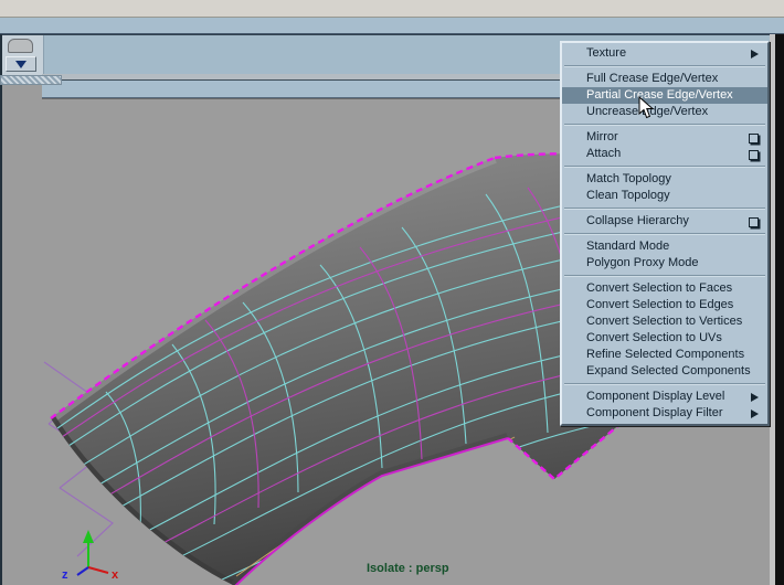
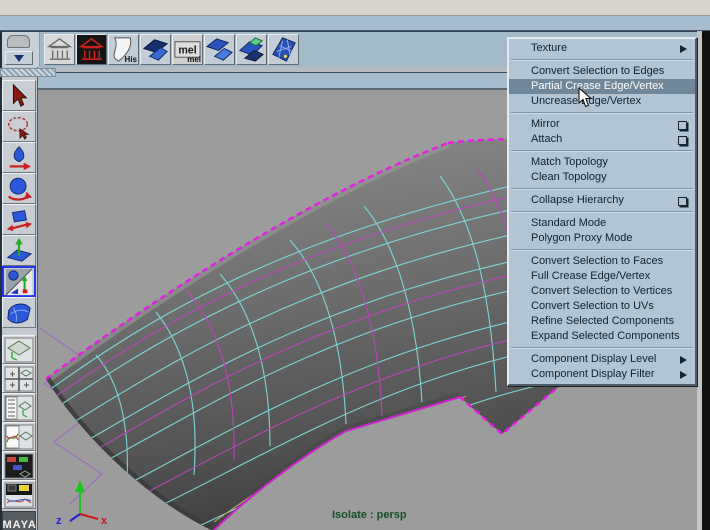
+ His
+ mel
+ MAYA
  x
  z
  Isolate : persp
  Texture
- Full Crease Edge/Vertex
+ Convert Selection to Edges
  Partial Crease Edge/Vertex
  Uncreasedge/Vertex
  Mirror
  Attach
  Match Topology
  Clean Topology
  Collapse Hierarchy
  Standard Mode
  Polygon Proxy Mode
  Convert Selection to Faces
- Convert Selection to Edges
+ Full Crease Edge/Vertex
  Convert Selection to Vertices
  Convert Selection to UVs
  Refine Selected Components
  Expand Selected Components
  Component Display Level
  Component Display Filter
